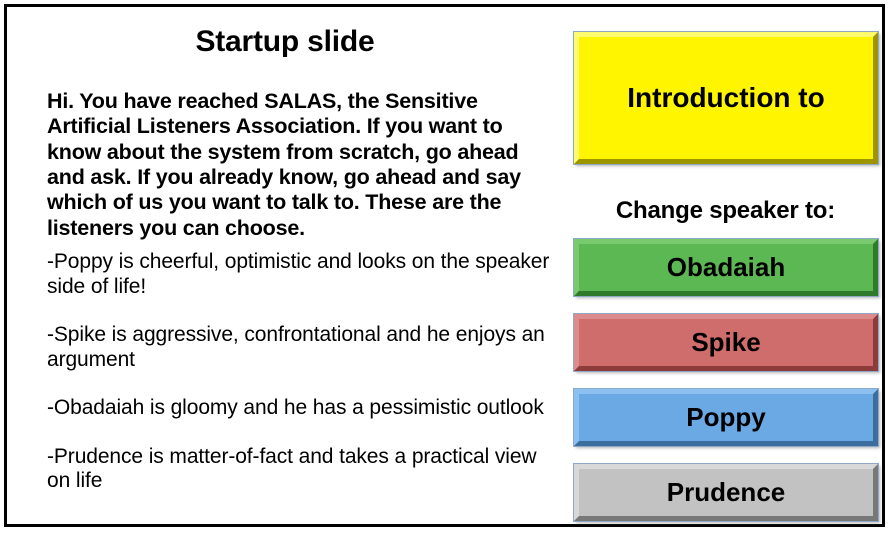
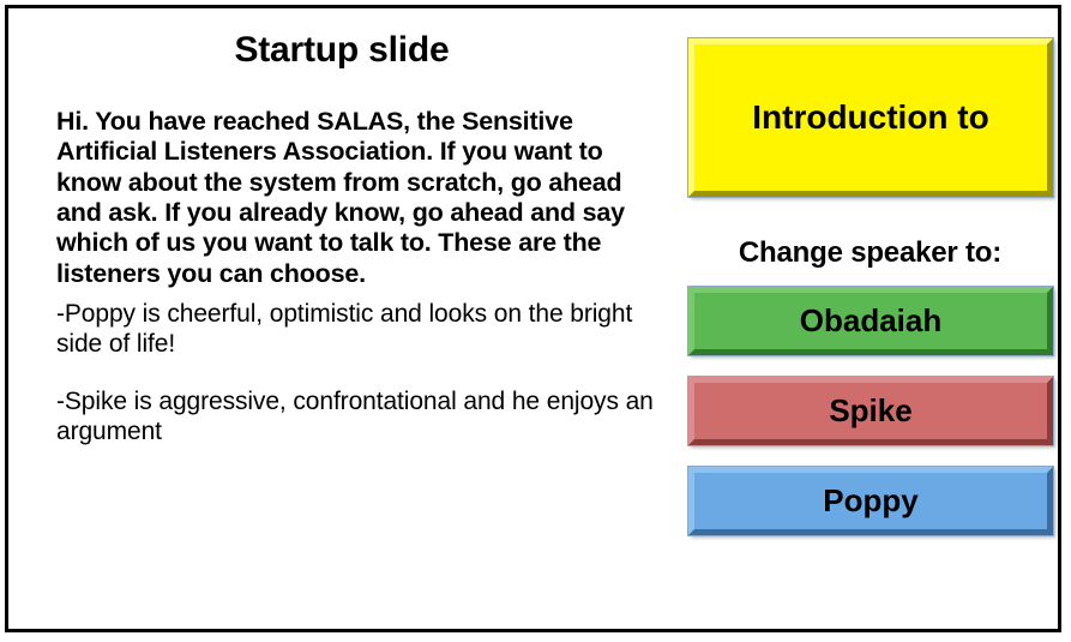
  Startup slide
  Hi. You have reached SALAS, the Sensitive Artificial Listeners Association. If you want to know about the system from scratch, go ahead and ask. If you already know, go ahead and say which of us you want to talk to. These are the listeners you can choose.
- -Poppy is cheerful, optimistic and looks on the speaker side of life!
+ -Poppy is cheerful, optimistic and looks on the bright side of life!
  -Spike is aggressive, confrontational and he enjoys an argument
- -Obadaiah is gloomy and he has a pessimistic outlook
- -Prudence is matter-of-fact and takes a practical view on life
  Introduction to
  Change speaker to:
  Obadaiah
  Spike
  Poppy
- Prudence
